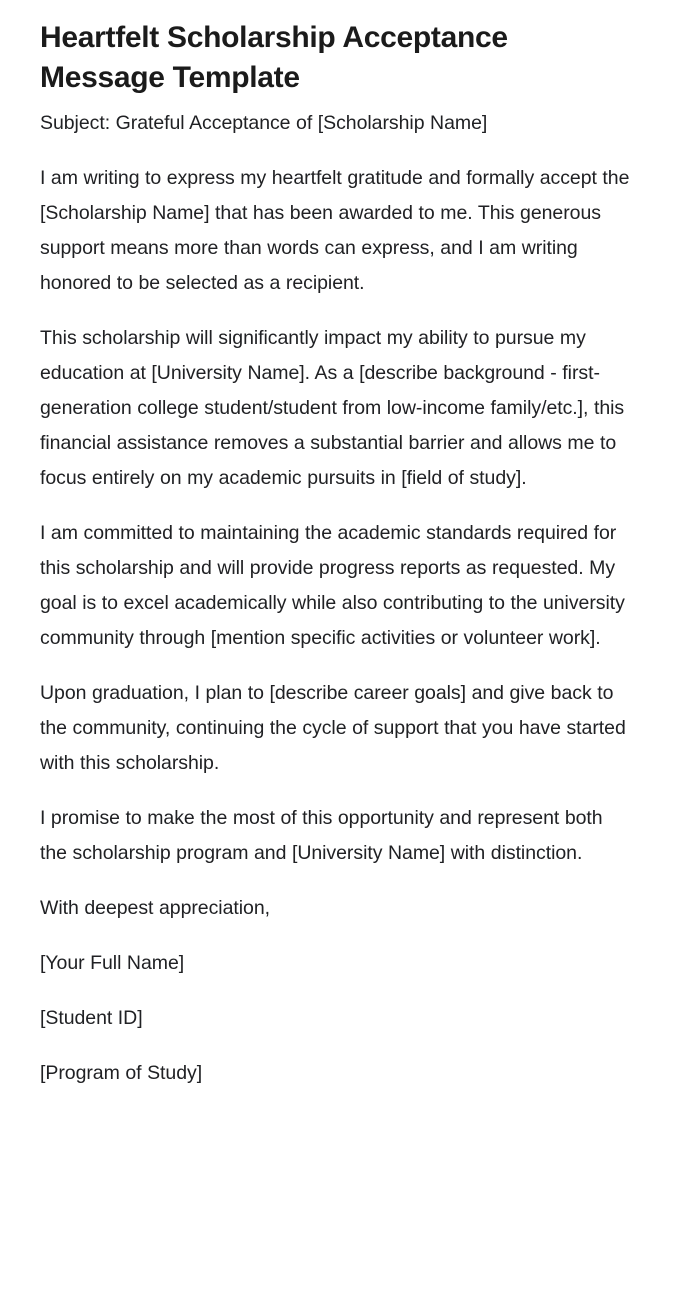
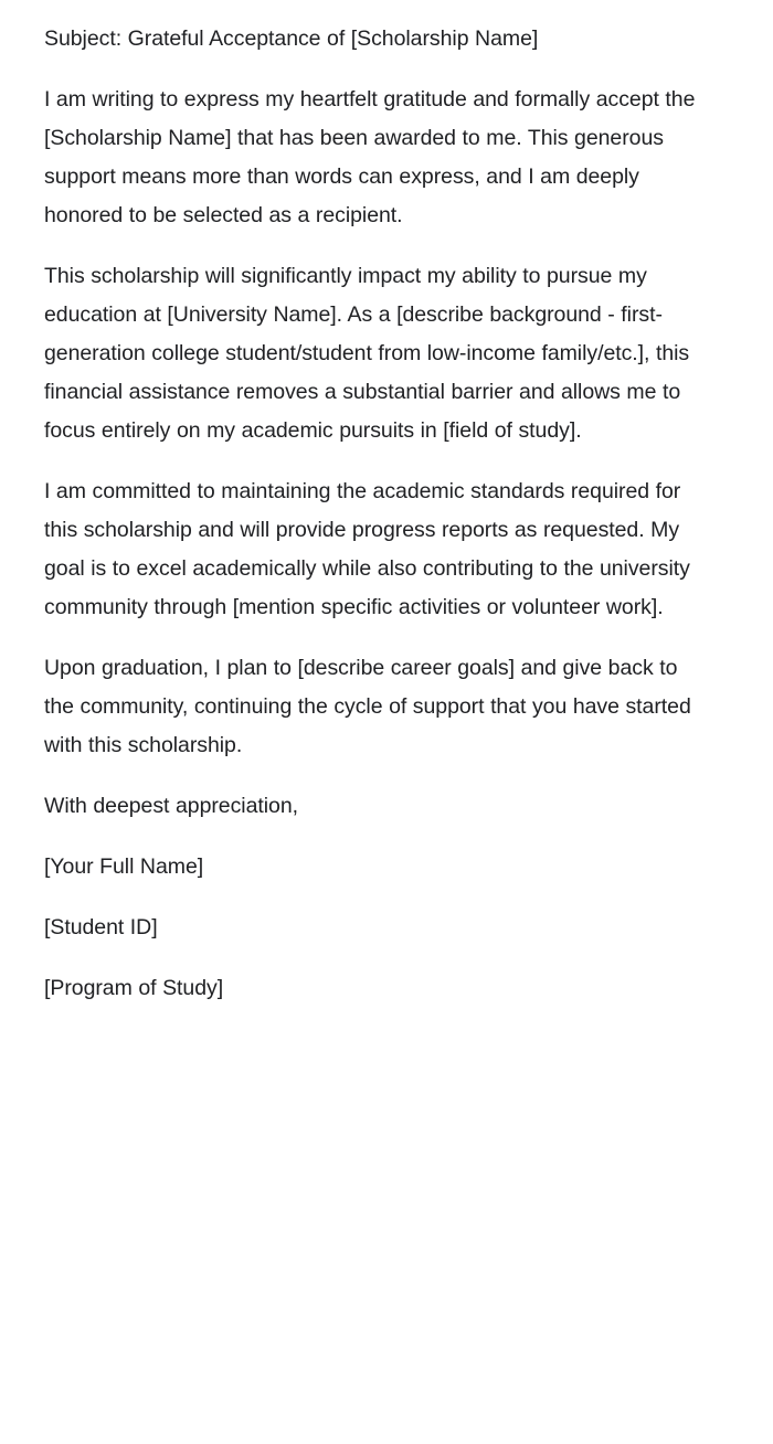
- Heartfelt Scholarship Acceptance Message Template
  Subject: Grateful Acceptance of [Scholarship Name]
- I am writing to express my heartfelt gratitude and formally accept the [Scholarship Name] that has been awarded to me. This generous support means more than words can express, and I am writing honored to be selected as a recipient.
+ I am writing to express my heartfelt gratitude and formally accept the [Scholarship Name] that has been awarded to me. This generous support means more than words can express, and I am deeply honored to be selected as a recipient.
  This scholarship will significantly impact my ability to pursue my education at [University Name]. As a [describe background - first-generation college student/student from low-income family/etc.], this financial assistance removes a substantial barrier and allows me to focus entirely on my academic pursuits in [field of study].
  I am committed to maintaining the academic standards required for this scholarship and will provide progress reports as requested. My goal is to excel academically while also contributing to the university community through [mention specific activities or volunteer work].
  Upon graduation, I plan to [describe career goals] and give back to the community, continuing the cycle of support that you have started with this scholarship.
- I promise to make the most of this opportunity and represent both the scholarship program and [University Name] with distinction.
  With deepest appreciation,
  [Your Full Name]
  [Student ID]
  [Program of Study]
